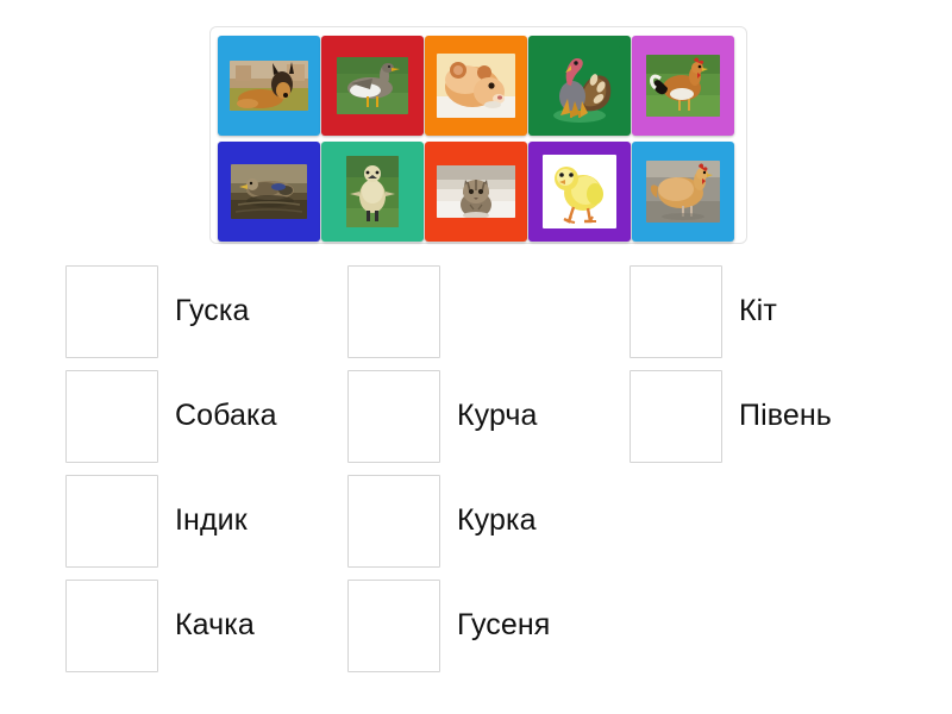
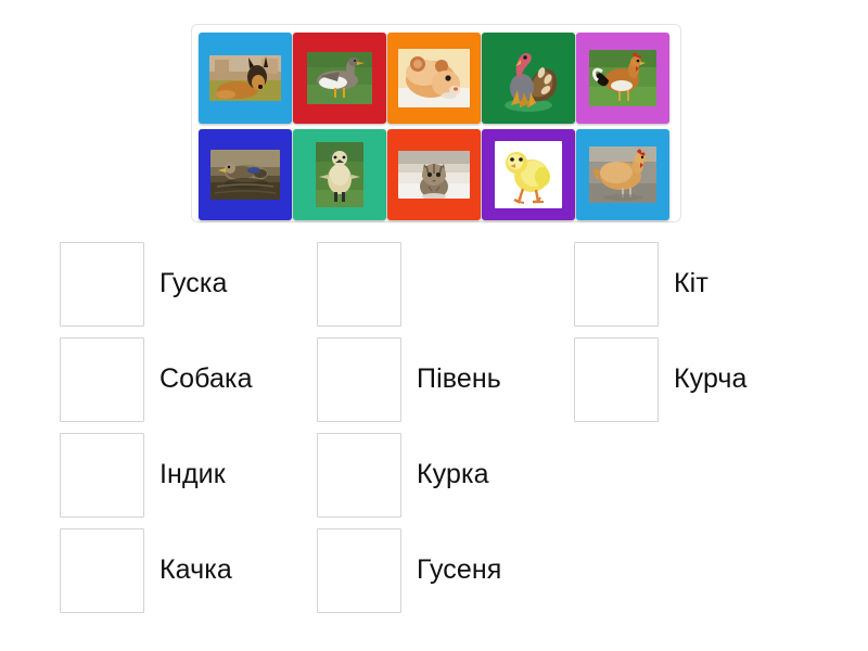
  Гуска
  Собака
  Індик
  Качка
- Курча
+ Півень
  Курка
  Гусеня
  Кіт
- Півень
+ Курча
